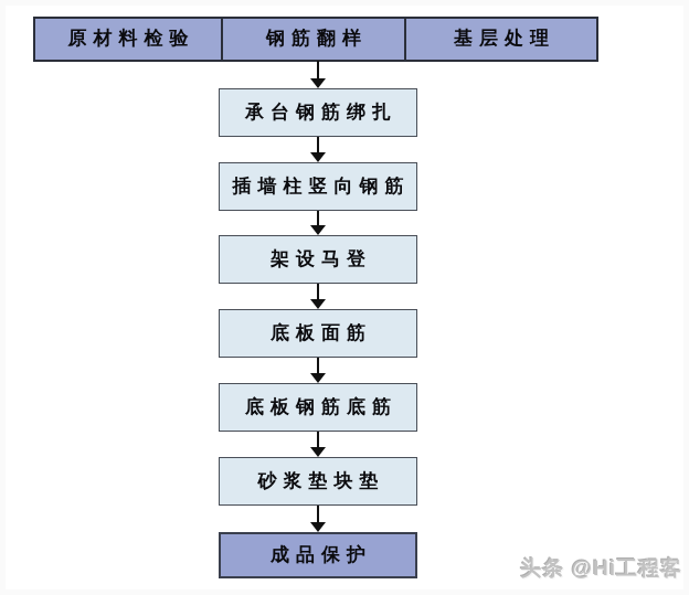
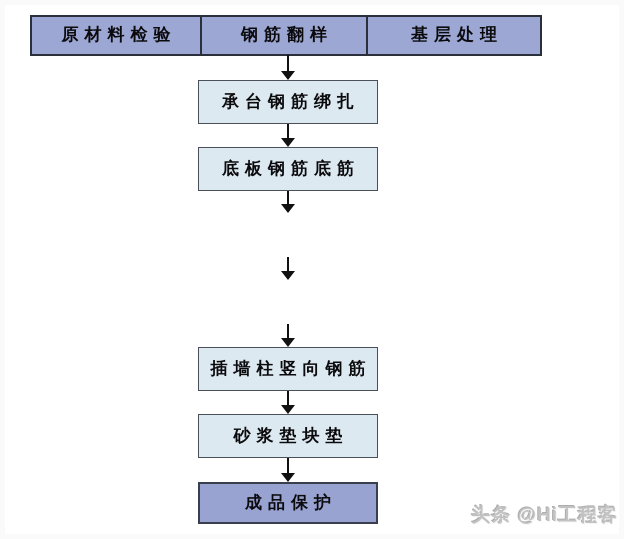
  原材料检验
  钢筋翻样
  基层处理
  承台钢筋绑扎
- 插墙柱竖向钢筋
+ 底板钢筋底筋
- 架设马登
- 底板面筋
- 底板钢筋底筋
+ 插墙柱竖向钢筋
  砂浆垫块垫
  成品保护
  头条 @Hi工程客
